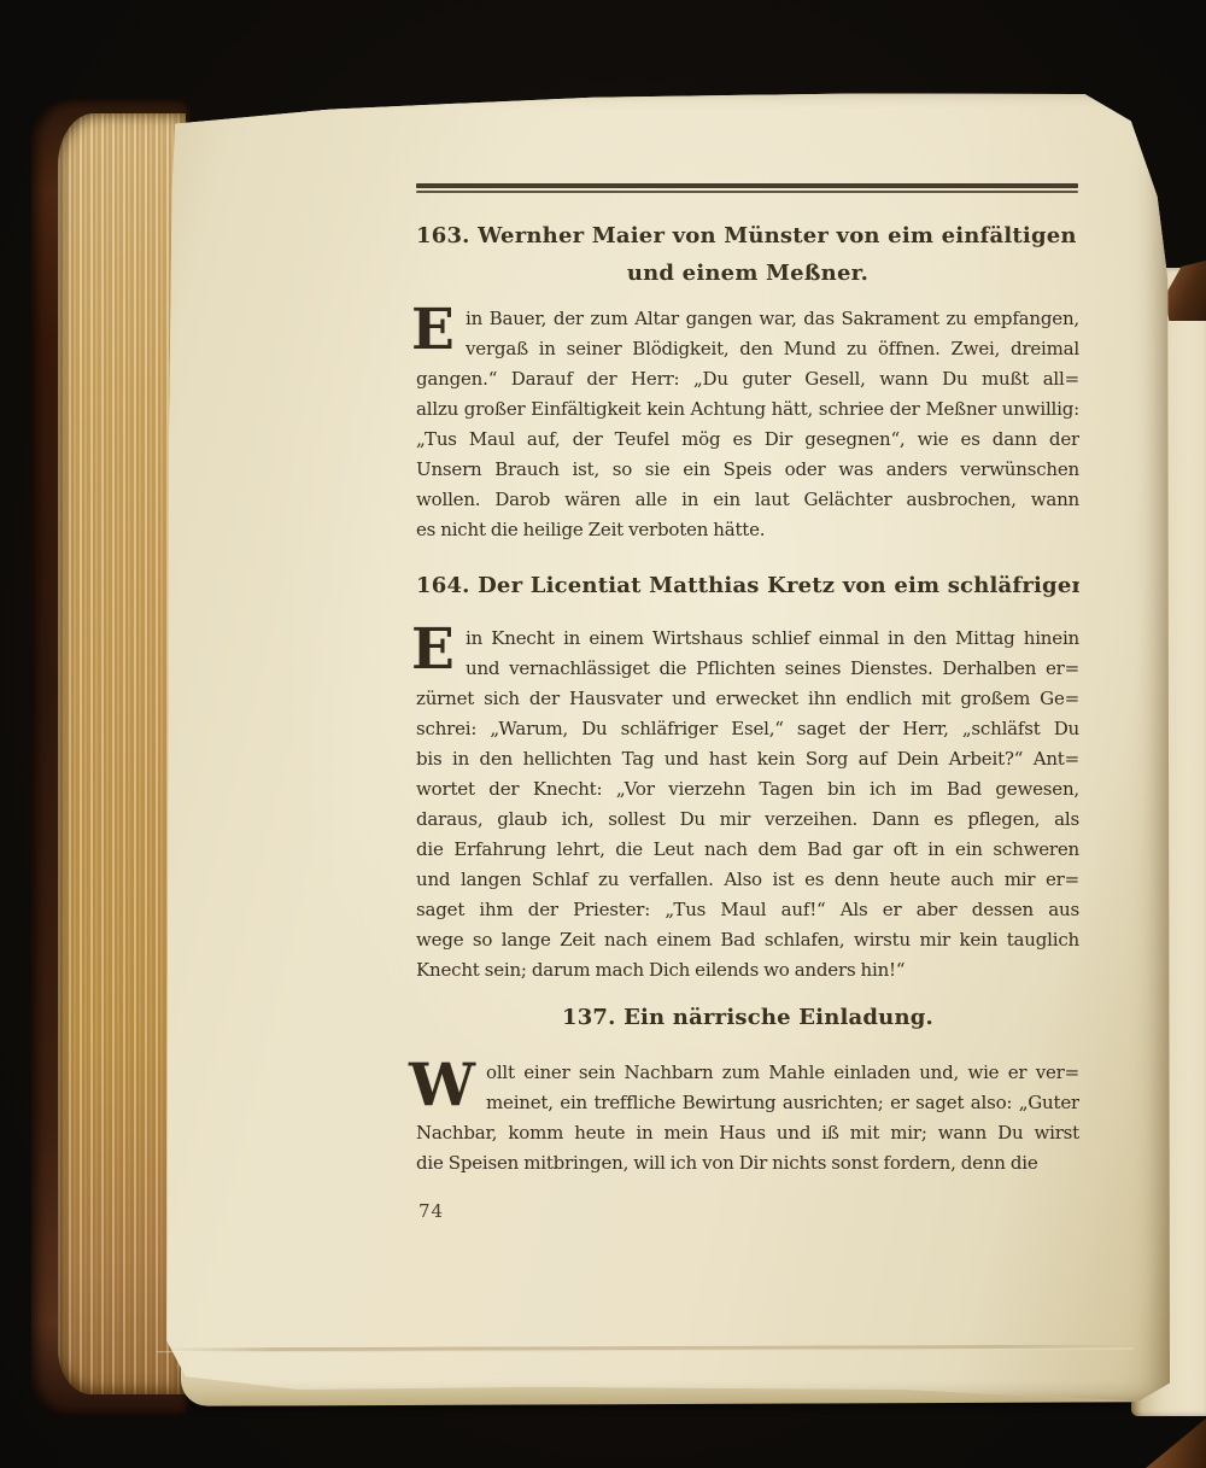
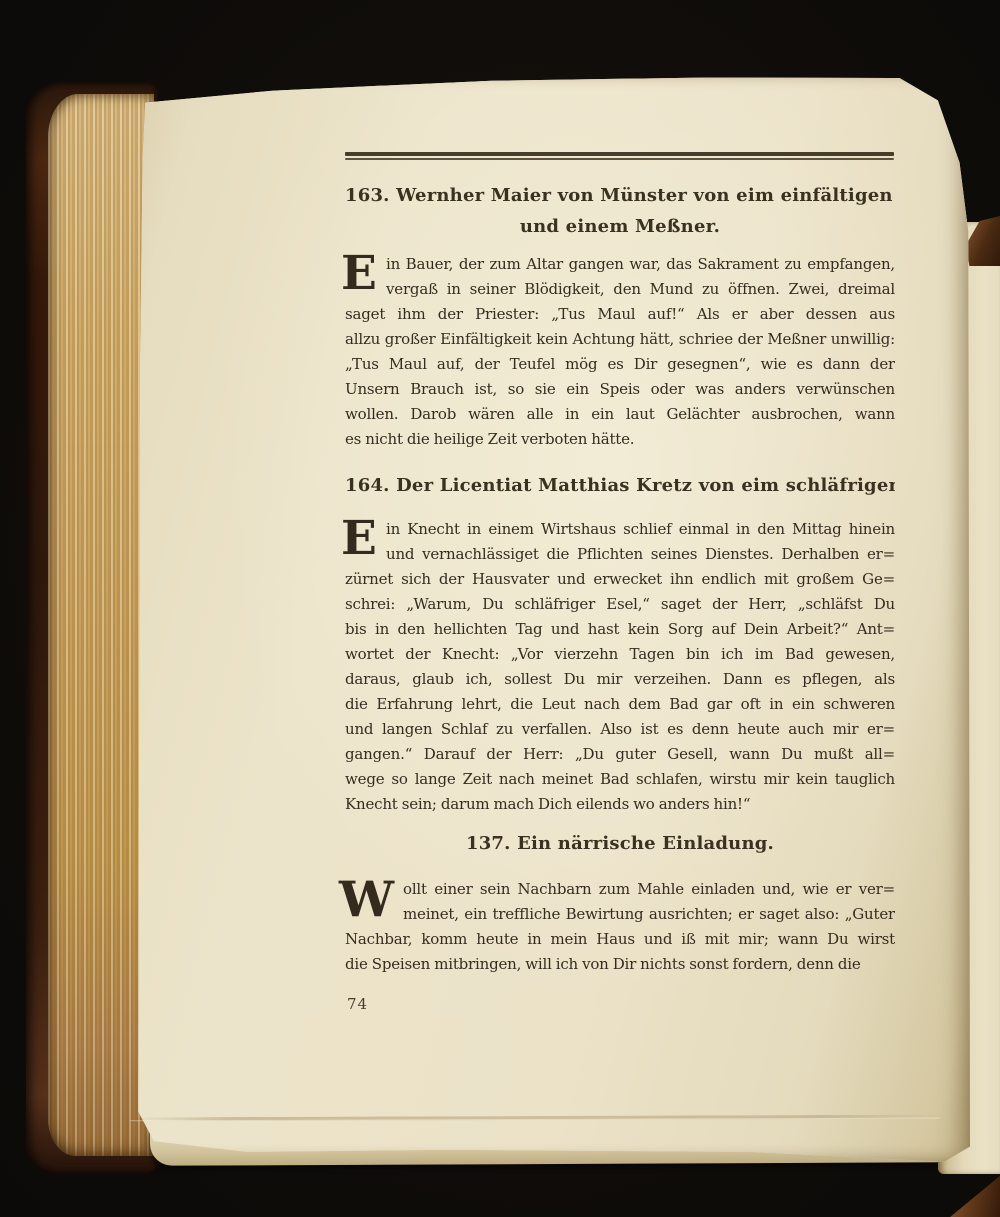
  163. Wernher Maier von Münster von eim einfältigen
  und einem Meßner.
  E
  in Bauer, der zum Altar gangen war, das Sakrament zu empfangen,
  vergaß in seiner Blödigkeit, den Mund zu öffnen. Zwei, dreimal
- gangen.“ Darauf der Herr: „Du guter Gesell, wann Du mußt all=
+ saget ihm der Priester: „Tus Maul auf!“ Als er aber dessen aus
  allzu großer Einfältigkeit kein Achtung hätt, schriee der Meßner unwillig:
  „Tus Maul auf, der Teufel mög es Dir gesegnen“, wie es dann der
  Unsern Brauch ist, so sie ein Speis oder was anders verwünschen
  wollen. Darob wären alle in ein laut Gelächter ausbrochen, wann
  es nicht die heilige Zeit verboten hätte.
  164. Der Licentiat Matthias Kretz von eim schläfrige
  E
  in Knecht in einem Wirtshaus schlief einmal in den Mittag hinein
  und vernachlässiget die Pflichten seines Dienstes. Derhalben er=
  zürnet sich der Hausvater und erwecket ihn endlich mit großem Ge=
  schrei: „Warum, Du schläfriger Esel,“ saget der Herr, „schläfst Du
  bis in den hellichten Tag und hast kein Sorg auf Dein Arbeit?“ Ant=
  wortet der Knecht: „Vor vierzehn Tagen bin ich im Bad gewesen,
  daraus, glaub ich, sollest Du mir verzeihen. Dann es pflegen, als
  die Erfahrung lehrt, die Leut nach dem Bad gar oft in ein schweren
  und langen Schlaf zu verfallen. Also ist es denn heute auch mir er=
- saget ihm der Priester: „Tus Maul auf!“ Als er aber dessen aus
+ gangen.“ Darauf der Herr: „Du guter Gesell, wann Du mußt all=
- wege so lange Zeit nach einem Bad schlafen, wirstu mir kein tauglich
+ wege so lange Zeit nach meinet Bad schlafen, wirstu mir kein tauglich
  Knecht sein; darum mach Dich eilends wo anders hin!“
  137. Ein närrische Einladung.
  W
  ollt einer sein Nachbarn zum Mahle einladen und, wie er ver=
  meinet, ein treffliche Bewirtung ausrichten; er saget also: „Guter
  Nachbar, komm heute in mein Haus und iß mit mir; wann Du wirst
  die Speisen mitbringen, will ich von Dir nichts sonst fordern, denn die
  74
